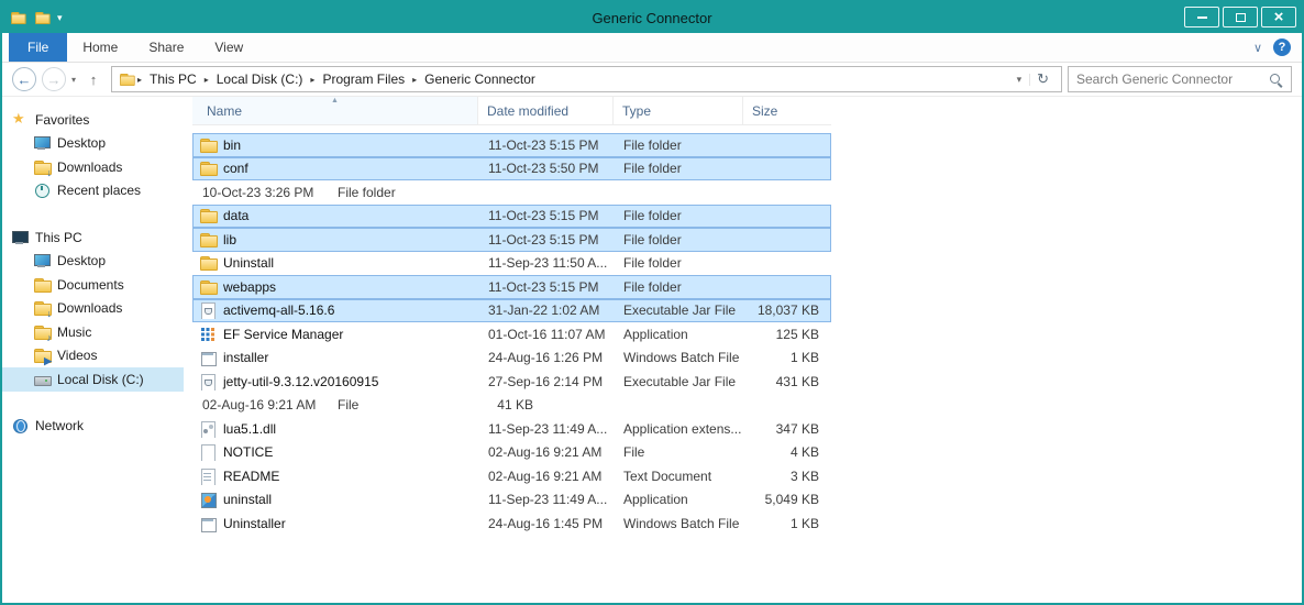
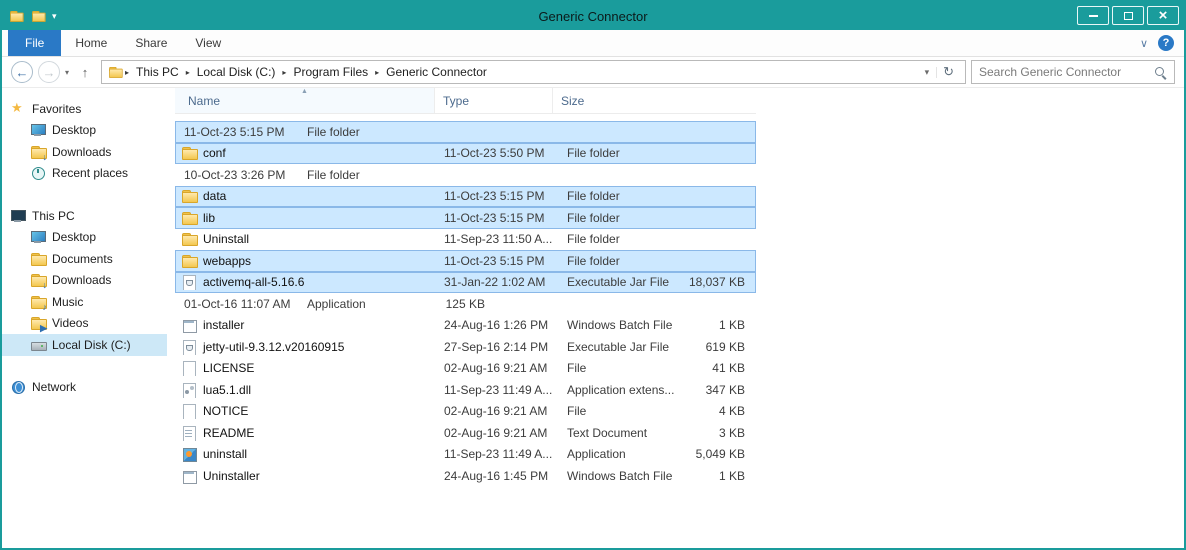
  ▾
  Generic Connector
  ×
  File
  Home
  Share
  View
  ∨
  ?
  ←
  →
  ▾
  ↑
  ▸
  This PC
  ▸
  Local Disk (C:)
  ▸
  Program Files
  ▸
  Generic Connector
  ▾
  ↻
  Search Generic Connector
  Favorites
  Desktop
  ↓
  Downloads
  Recent places
  This PC
  Desktop
  Documents
  ↓
  Downloads
  ♪
  Music
  ▶
  Videos
  Local Disk (C:)
  Network
  Name
- Date modified
  Type
  Size
- bin
  11-Oct-23 5:15 PM
  File folder
  conf
  11-Oct-23 5:50 PM
  File folder
  10-Oct-23 3:26 PM
  File folder
  data
  11-Oct-23 5:15 PM
  File folder
  lib
  11-Oct-23 5:15 PM
  File folder
  Uninstall
  11-Sep-23 11:50 A...
  File folder
  webapps
  11-Oct-23 5:15 PM
  File folder
  activemq-all-5.16.6
  31-Jan-22 1:02 AM
  Executable Jar File
  18,037 KB
- EF Service Manager
  01-Oct-16 11:07 AM
  Application
  125 KB
  installer
  24-Aug-16 1:26 PM
  Windows Batch File
  1 KB
  jetty-util-9.3.12.v20160915
  27-Sep-16 2:14 PM
  Executable Jar File
- 431 KB
+ 619 KB
+ LICENSE
  02-Aug-16 9:21 AM
  File
  41 KB
  lua5.1.dll
  11-Sep-23 11:49 A...
  Application extens...
  347 KB
  NOTICE
  02-Aug-16 9:21 AM
  File
  4 KB
  README
  02-Aug-16 9:21 AM
  Text Document
  3 KB
  uninstall
  11-Sep-23 11:49 A...
  Application
  5,049 KB
  Uninstaller
  24-Aug-16 1:45 PM
  Windows Batch File
  1 KB
